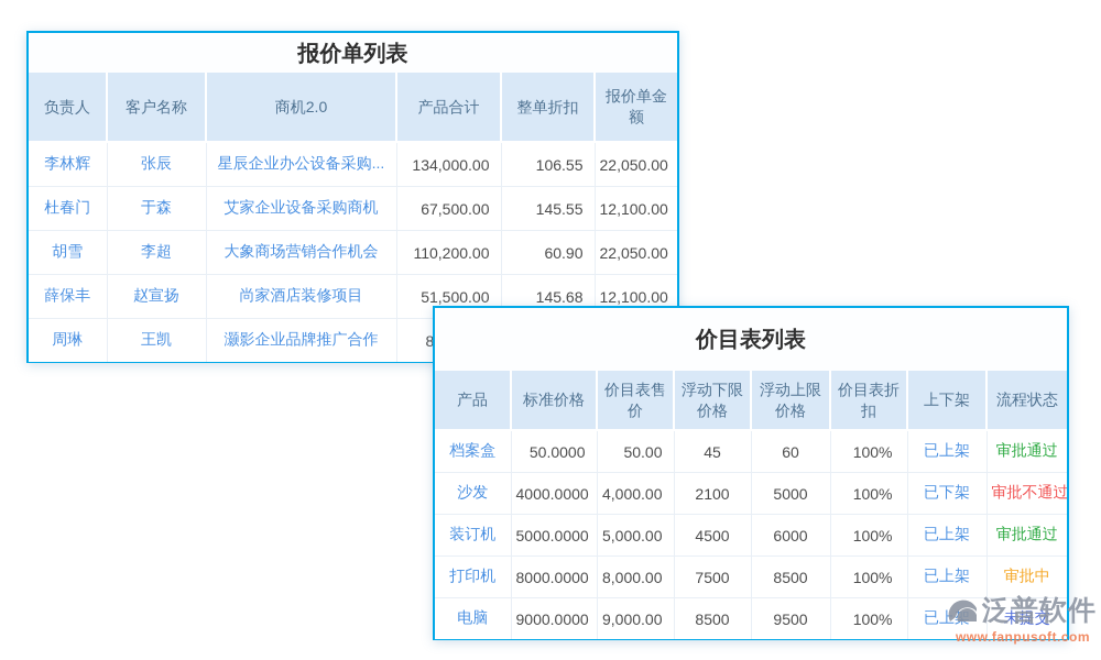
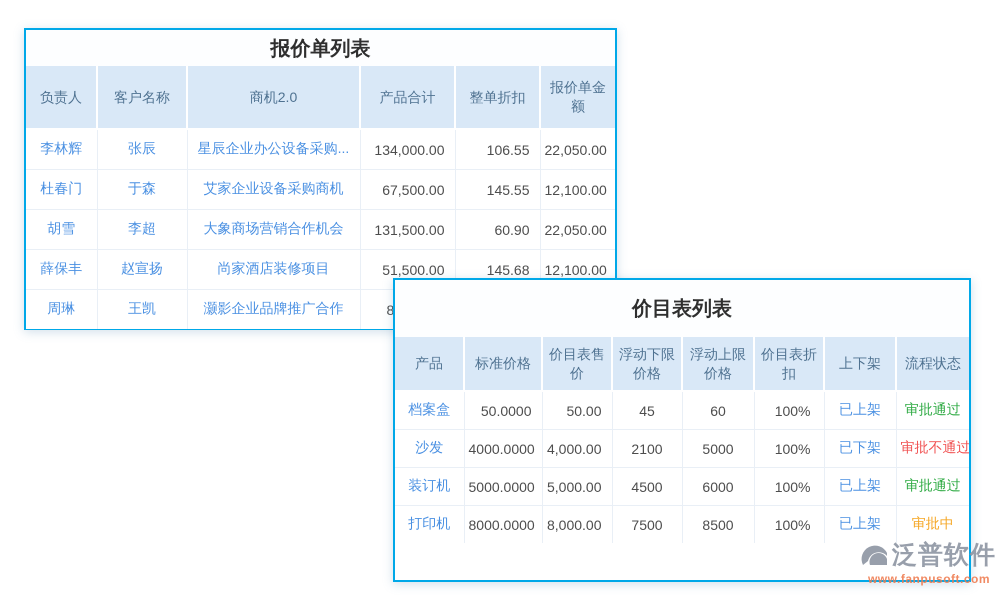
  报价单列表
  负责人	客户名称	商机2.0	产品合计	整单折扣	报价单金额
  李林辉	张辰	星辰企业办公设备采购...	134,000.00	106.55	22,050.00
  杜春门	于森	艾家企业设备采购商机	67,500.00	145.55	12,100.00
- 胡雪	李超	大象商场营销合作机会	110,200.00	60.90	22,050.00
+ 胡雪	李超	大象商场营销合作机会	131,500.00	60.90	22,050.00
  薛保丰	赵宣扬	尚家酒店装修项目	51,500.00	145.68	12,100.00
  周琳	王凯	灏影企业品牌推广合作	8
  价目表列表
  产品	标准价格	价目表售价	浮动下限价格	浮动上限价格	价目表折扣	上下架	流程状态
  档案盒	50.0000	50.00	45	60	100%	已上架	审批通过
  沙发	4000.0000	4,000.00	2100	5000	100%	已下架	审批不通过
  装订机	5000.0000	5,000.00	4500	6000	100%	已上架	审批通过
  打印机	8000.0000	8,000.00	7500	8500	100%	已上架	审批中
- 电脑	9000.0000	9,000.00	8500	9500	100%	已上架	未提交
  泛普软件
  www.fanpusoft.com
